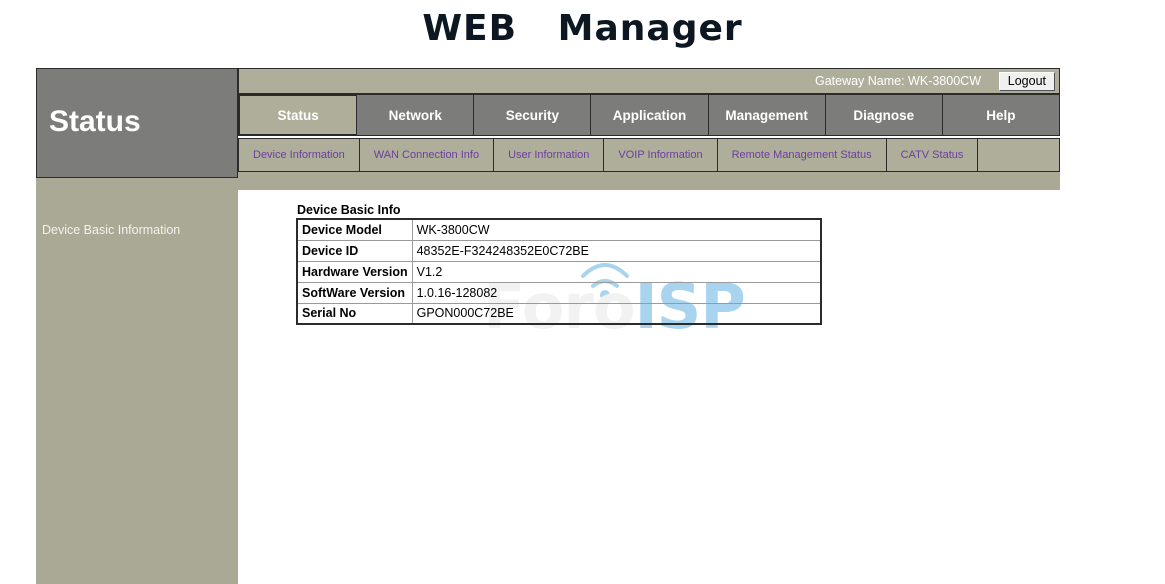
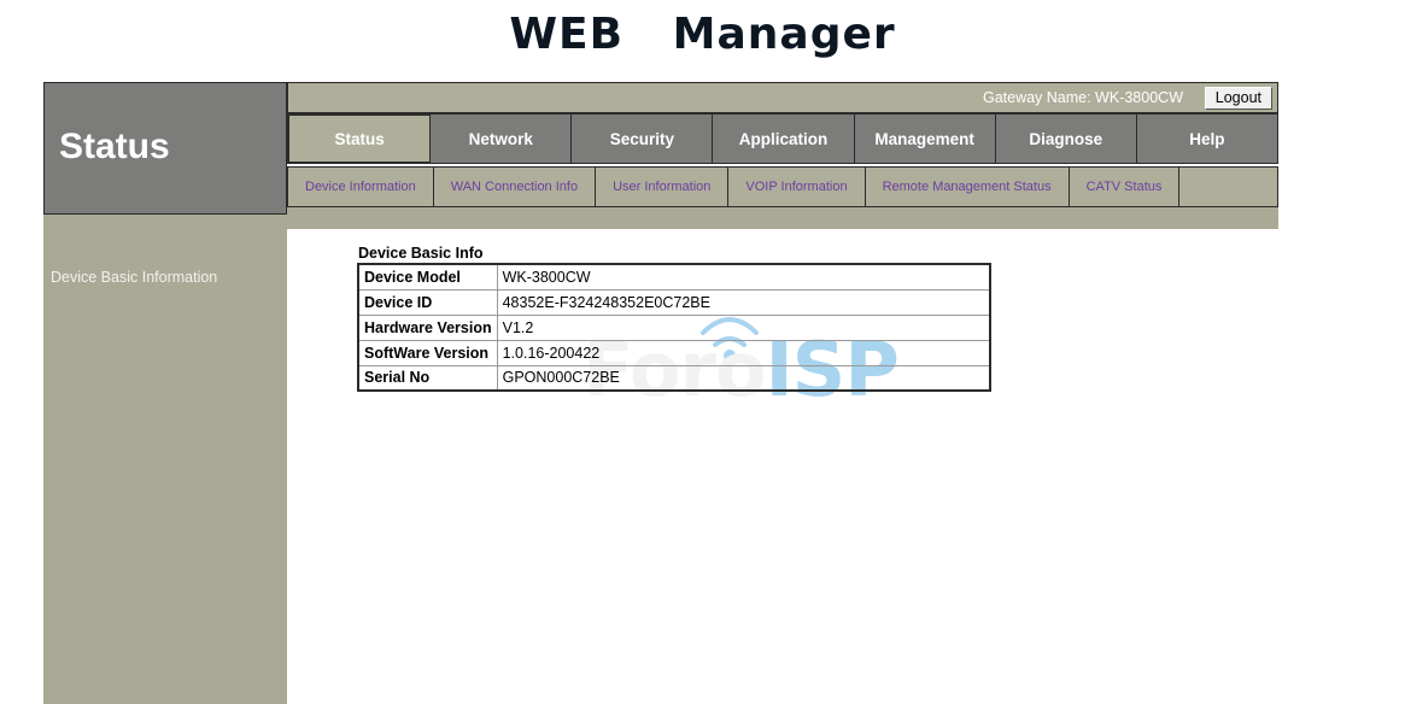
  WEB Manager
  Status
  Device Basic Information
  Gateway Name: WK-3800CW
  Logout
  Status
  Network
  Security
  Application
  Management
  Diagnose
  Help
  Device Information
  WAN Connection Info
  User Information
  VOIP Information
  Remote Management Status
  CATV Status
  ForoISP
  Device Basic Info
  Device Model	WK-3800CW
  Device ID	48352E-F324248352E0C72BE
  Hardware Version	V1.2
- SoftWare Version	1.0.16-128082
+ SoftWare Version	1.0.16-200422
  Serial No	GPON000C72BE
